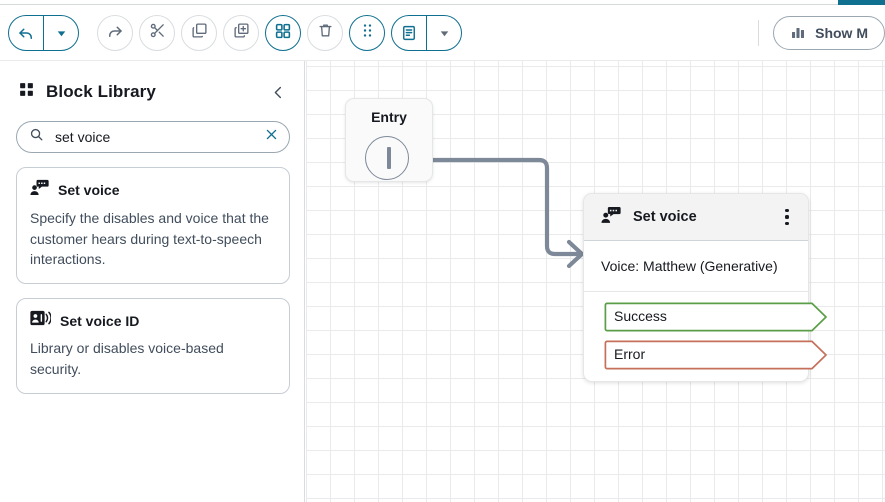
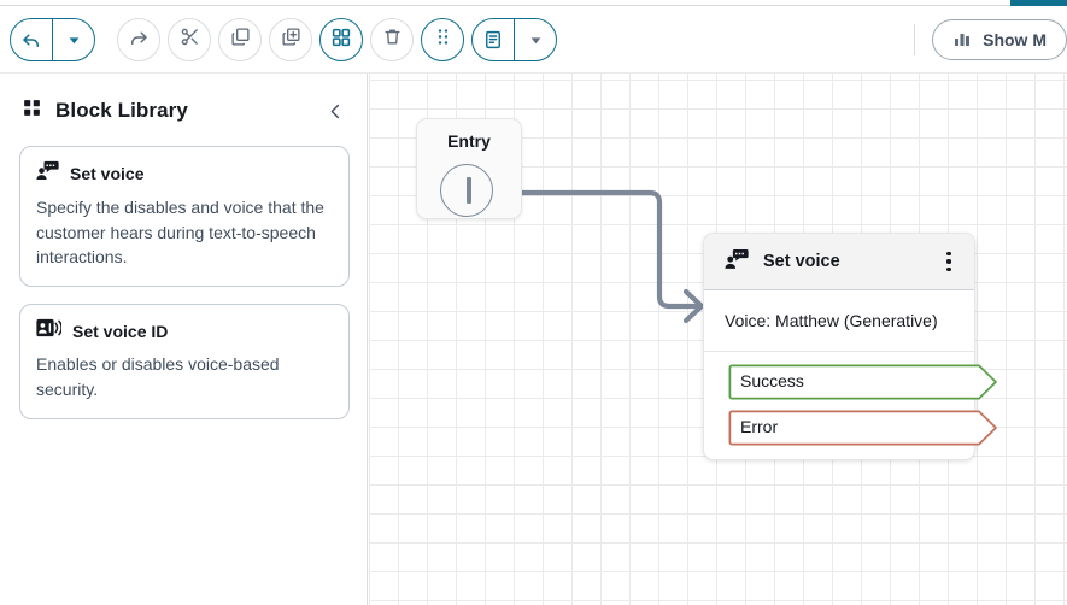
  Show M
  Block Library
- set voice
  Set voice
  Specify the disables and voice that the customer hears during text-to-speech interactions.
  Set voice ID
- Library or disables voice-based security.
+ Enables or disables voice-based security.
  Entry
  Set voice
  Voice: Matthew (Generative)
  Success
  Error
